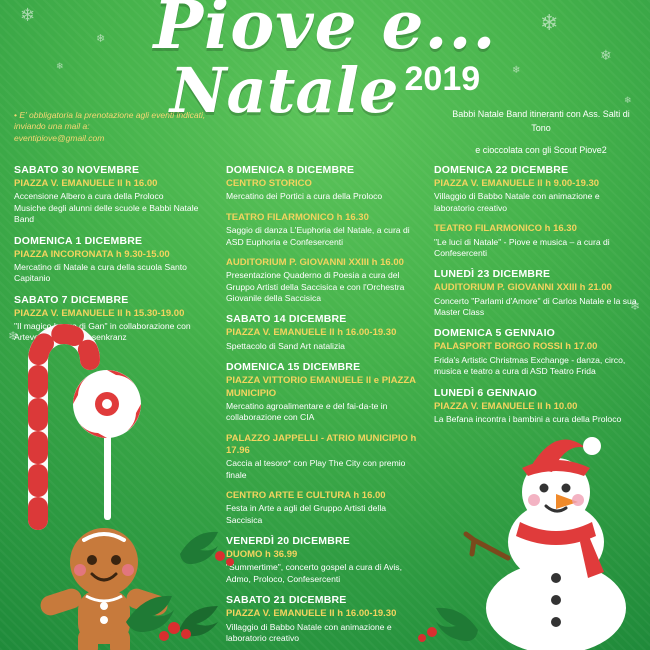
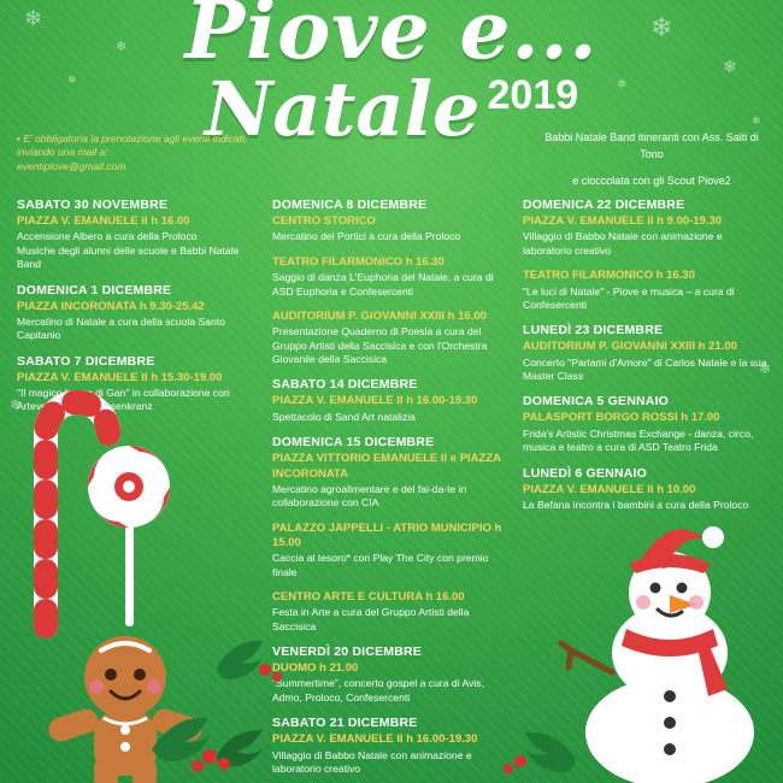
  ❄
  ❄
  ❄
  ❄
  ❄
  ❄
  ❄
  ❄
  ❄
  Piove e...
  Natale 2019
  • E' obbligatoria la prenotazione agli eventi indicati, inviando una mail a:
  eventipiove@gmail.com
  Babbi Natale Band itineranti con Ass. Salti di Tono
  e cioccolata con gli Scout Piove2
  SABATO 30 NOVEMBRE
  PIAZZA V. EMANUELE II h 16.00
  Accensione Albero a cura della Proloco
  Musiche degli alunni delle scuole e Babbi Natale Band
  DOMENICA 1 DICEMBRE
- PIAZZA INCORONATA h 9.30-15.00
+ PIAZZA INCORONATA h 9.30-25.42
  Mercatino di Natale a cura della scuola Santo Capitanio
  SABATO 7 DICEMBRE
  PIAZZA V. EMANUELE II h 15.30-19.00
  "Il magico di Gan" in collaborazione con Artevsenkranz
  DOMENICA 8 DICEMBRE
  CENTRO STORICO
  Mercatino dei Portici a cura della Proloco
  TEATRO FILARMONICO h 16.30
  Saggio di danza L'Euphoria del Natale, a cura di ASD Euphoria e Confesercenti
  AUDITORIUM P. GIOVANNI XXIII h 16.00
  Presentazione Quaderno di Poesia a cura del Gruppo Artisti della Saccisica e con l'Orchestra Giovanile della Saccisica
  SABATO 14 DICEMBRE
  PIAZZA V. EMANUELE II h 16.00-19.30
  Spettacolo di Sand Art natalizia
  DOMENICA 15 DICEMBRE
- PIAZZA VITTORIO EMANUELE II e PIAZZA MUNICIPIO
+ PIAZZA VITTORIO EMANUELE II e PIAZZA INCORONATA
  Mercatino agroalimentare e del fai-da-te in collaborazione con CIA
- PALAZZO JAPPELLI - ATRIO MUNICIPIO h 17.96
+ PALAZZO JAPPELLI - ATRIO MUNICIPIO h 15.00
  Caccia al tesoro* con Play The City con premio finale
  CENTRO ARTE E CULTURA h 16.00
- Festa in Arte a agli del Gruppo Artisti della Saccisica
+ Festa in Arte a cura del Gruppo Artisti della Saccisica
  VENERDÌ 20 DICEMBRE
- DUOMO h 36.99
+ DUOMO h 21.00
  "Summertime", concerto gospel a cura di Avis, Admo, Proloco, Confesercenti
  SABATO 21 DICEMBRE
  PIAZZA V. EMANUELE II h 16.00-19.30
  Villaggio di Babbo Natale con animazione e laboratorio creativo
  DOMENICA 22 DICEMBRE
  PIAZZA V. EMANUELE II h 9.00-19.30
  Villaggio di Babbo Natale con animazione e laboratorio creativo
  TEATRO FILARMONICO h 16.30
  "Le luci di Natale" - Piove e musica – a cura di Confesercenti
  LUNEDÌ 23 DICEMBRE
  AUDITORIUM P. GIOVANNI XXIII h 21.00
  Concerto "Parlami d'Amore" di Carlos Natale e la sua Master Class
  DOMENICA 5 GENNAIO
  PALASPORT BORGO ROSSI h 17.00
  Frida's Artistic Christmas Exchange - danza, circo, musica e teatro a cura di ASD Teatro Frida
  LUNEDÌ 6 GENNAIO
  PIAZZA V. EMANUELE II h 10.00
  La Befana incontra i bambini a cura della Proloco
